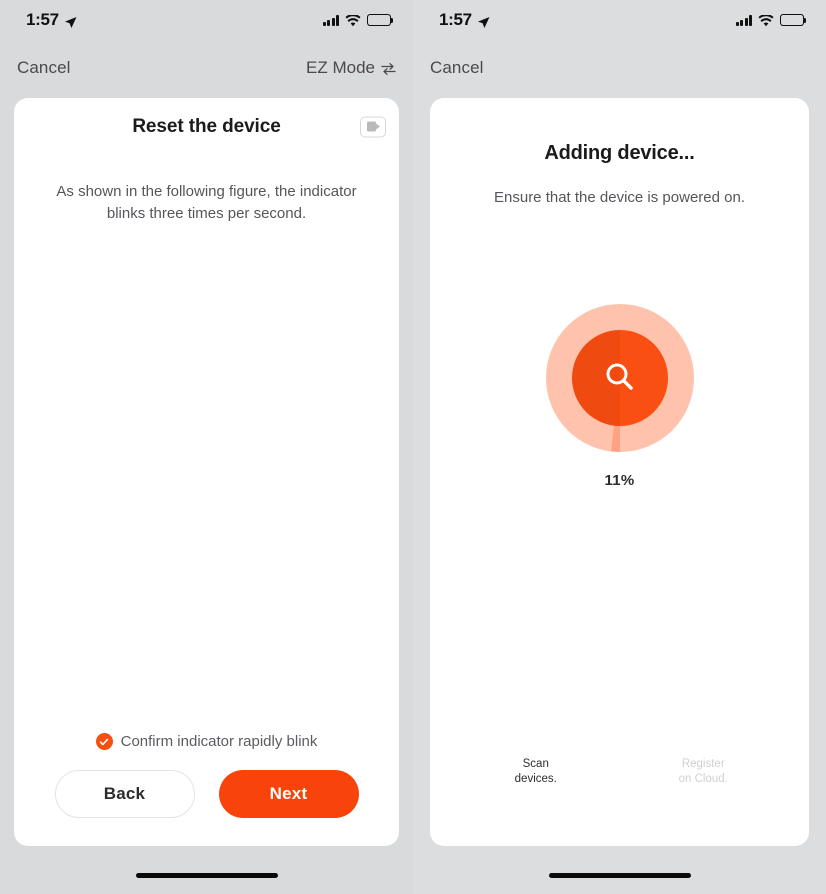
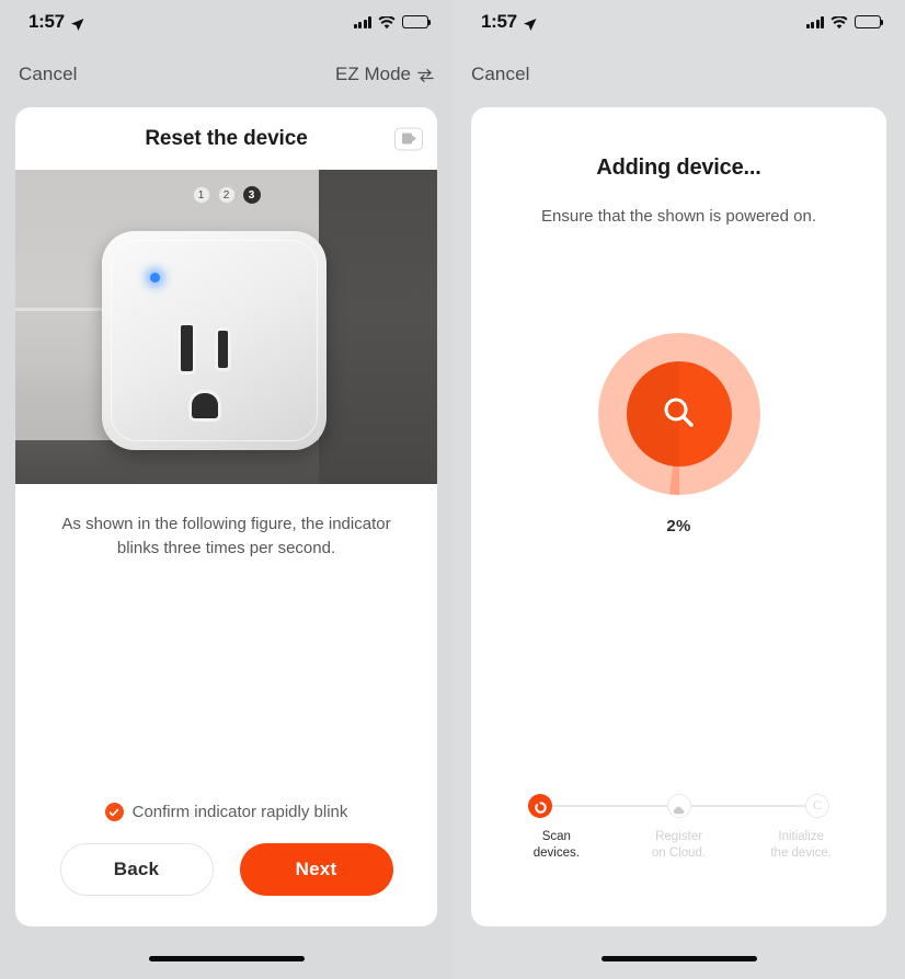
  1:57
  Cancel
  EZ Mode
  Reset the device
+ 1
+ 2
+ 3
  As shown in the following figure, the indicator blinks three times per second.
  Confirm indicator rapidly blink
  Back
  Next
  1:57
  Cancel
  Adding device...
- Ensure that the device is powered on.
+ Ensure that the shown is powered on.
- 11%
+ 2%
+ C
  Scan
  devices.
  Register
  on Cloud.
+ Initialize
+ the device.
